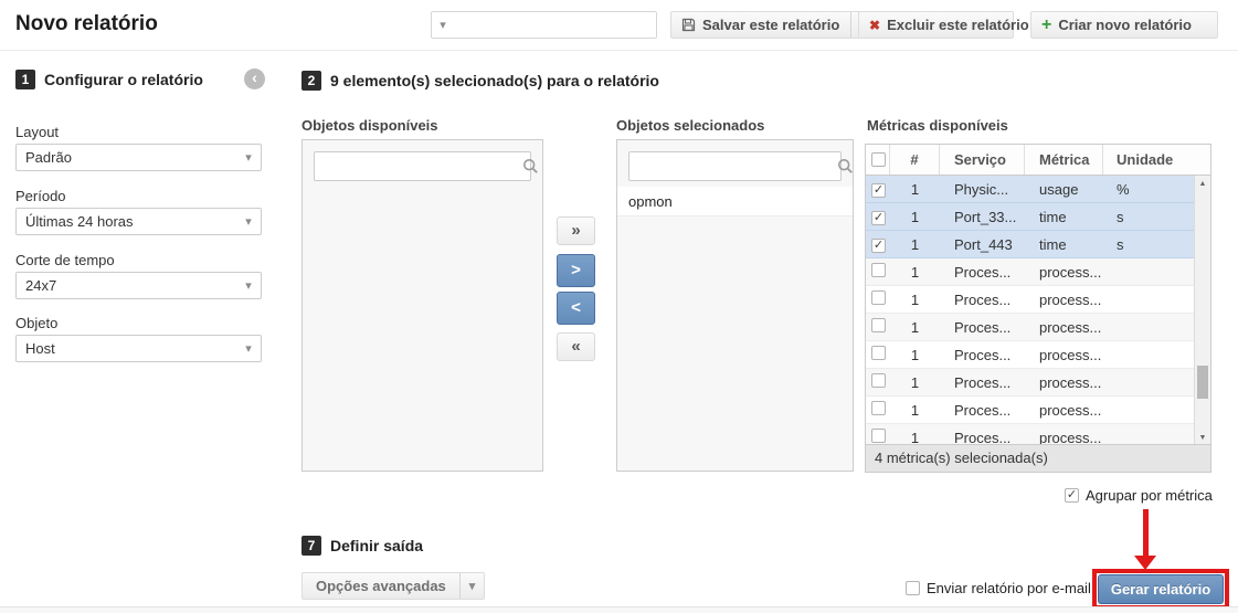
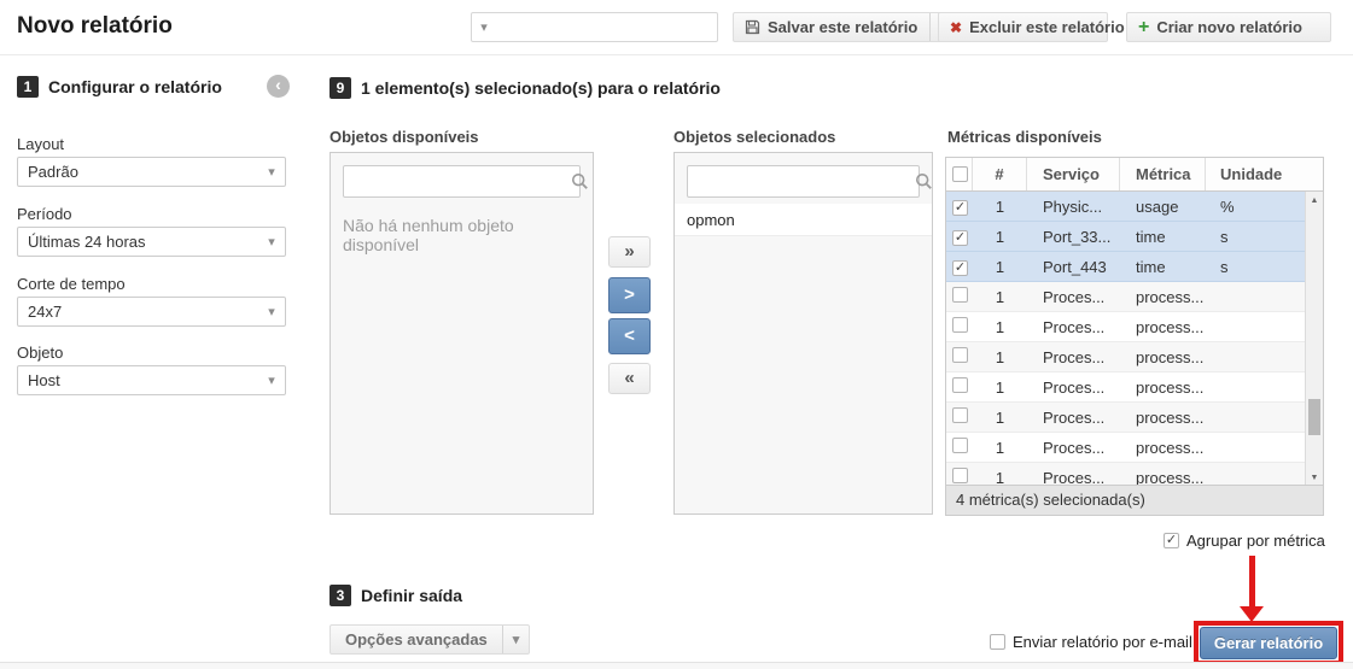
  Novo relatório
  ▾
  Salvar este relatório
  ✖
  Excluir este relatório
  +
  Criar novo relatório
  1
  Configurar o relatório
  ‹
  Layout
  Padrão
  ▾
  Período
  Últimas 24 horas
  ▾
  Corte de tempo
  24x7
  ▾
  Objeto
  Host
  ▾
- 2
+ 9
- 9 elemento(s) selecionado(s) para o relatório
+ 1 elemento(s) selecionado(s) para o relatório
  Objetos disponíveis
+ Não há nenhum objeto disponível
  »
  >
  <
  «
  Objetos selecionados
  opmon
  Métricas disponíveis
  #
  Serviço
  Métrica
  Unidade
  ✓
  1
  Physic...
  usage
  %
  ✓
  1
  Port_33...
  time
  s
  ✓
  1
  Port_443
  time
  s
  1
  Proces...
  process...
  1
  Proces...
  process...
  1
  Proces...
  process...
  1
  Proces...
  process...
  1
  Proces...
  process...
  1
  Proces...
  process...
  1
  Proces...
  process...
  4 métrica(s) selecionada(s)
  ✓
  Agrupar por métrica
- 7
+ 3
  Definir saída
  Opções avançadas
  ▾
  Enviar relatório por e-mail
  Gerar relatório
